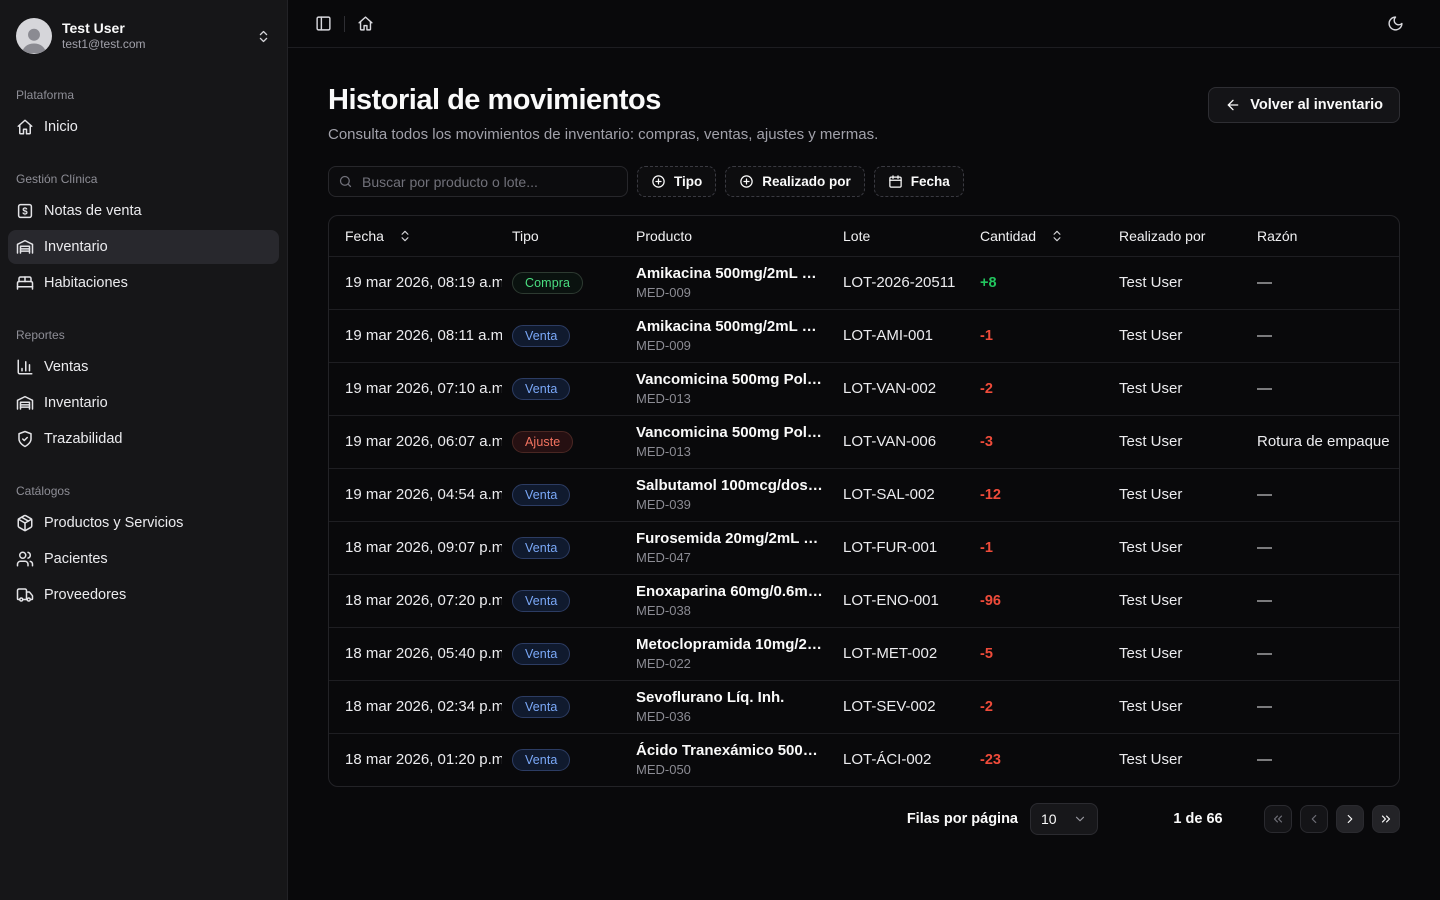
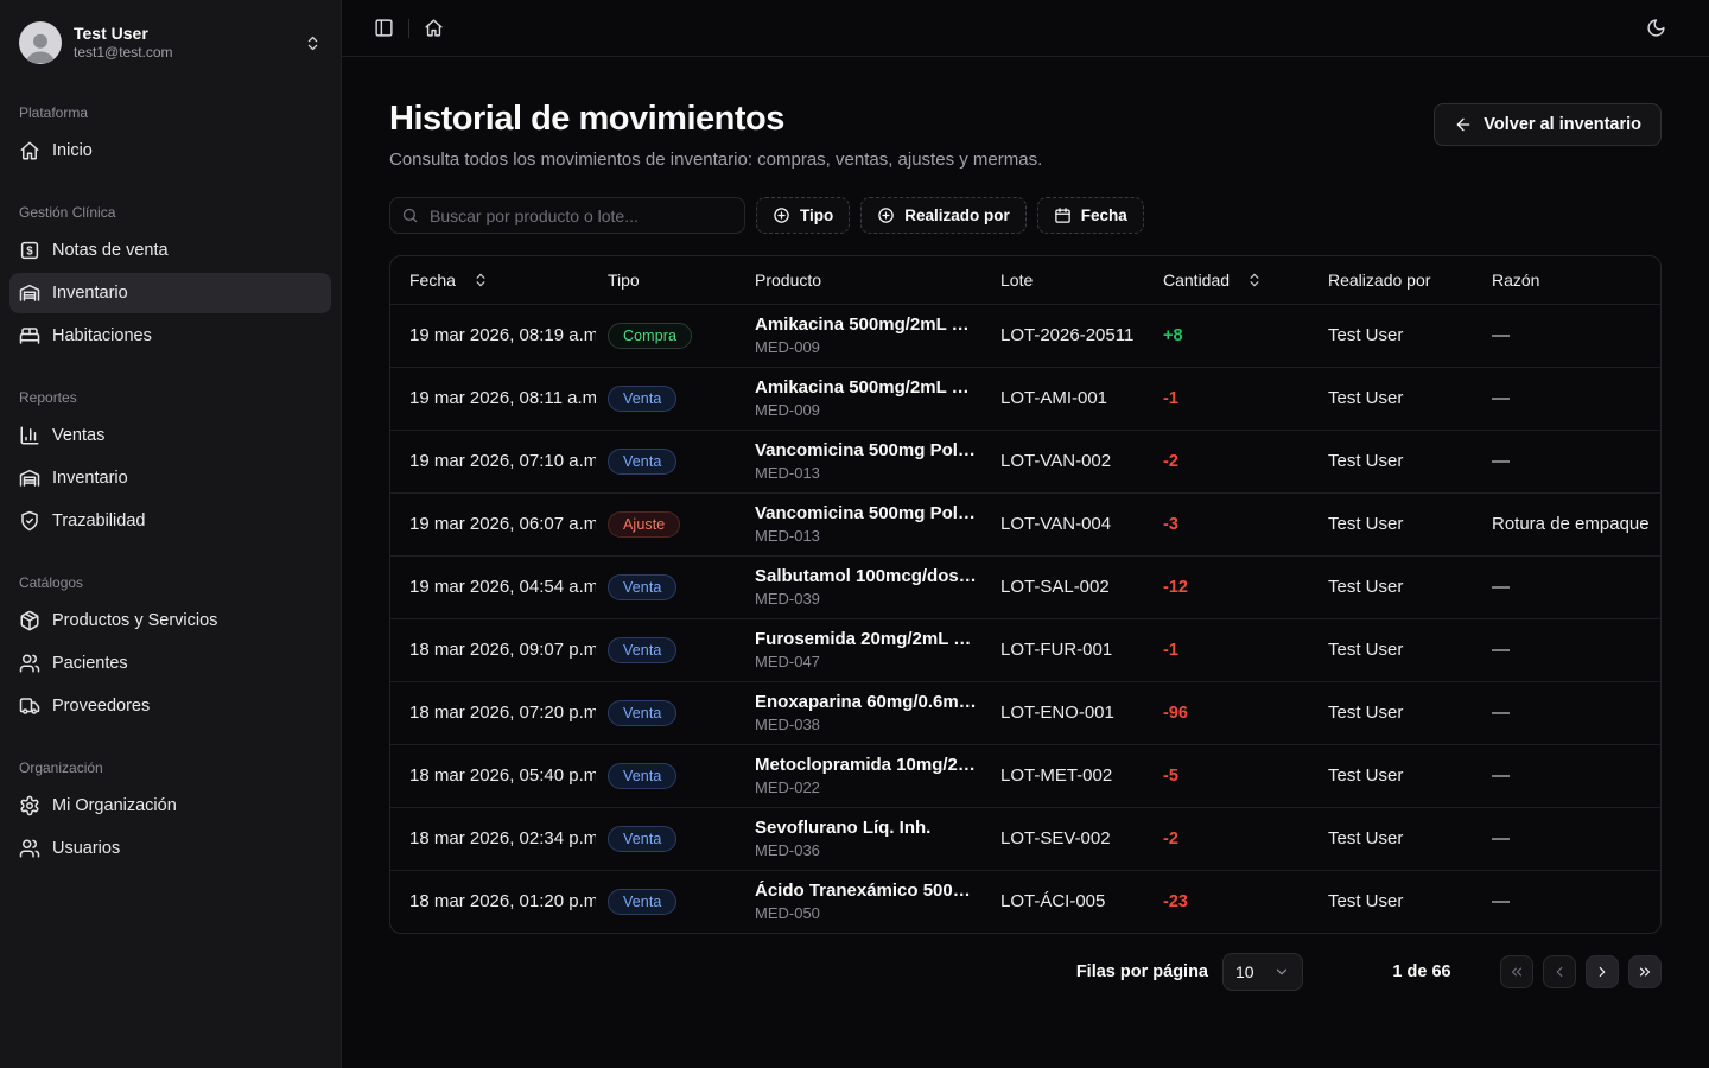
  Test User
  test1@test.com
  Plataforma
  Inicio
  Gestión Clínica
  Notas de venta
  Inventario
  Habitaciones
  Reportes
  Ventas
  Inventario
  Trazabilidad
  Catálogos
  Productos y Servicios
  Pacientes
  Proveedores
+ Organización
+ Mi Organización
+ Usuarios
  Historial de movimientos
  Consulta todos los movimientos de inventario: compras, ventas, ajustes y mermas.
  Volver al inventario
  Buscar por producto o lote...
  Tipo
  Realizado por
  Fecha
  Fecha	Tipo	Producto	Lote	Cantidad	Realizado por	Razón
  19 mar 2026, 08:19 a.m	Compra	Amikacina 500mg/2mL SolMED-009	LOT-2026-20511	+8	Test User	—
  19 mar 2026, 08:11 a.m	Venta	Amikacina 500mg/2mL SolMED-009	LOT-AMI-001	-1	Test User	—
  19 mar 2026, 07:10 a.m	Venta	Vancomicina 500mg PolvoMED-013	LOT-VAN-002	-2	Test User	—
- 19 mar 2026, 06:07 a.m	Ajuste	Vancomicina 500mg PolvoMED-013	LOT-VAN-006	-3	Test User	Rotura de empaque
+ 19 mar 2026, 06:07 a.m	Ajuste	Vancomicina 500mg PolvoMED-013	LOT-VAN-004	-3	Test User	Rotura de empaque
  19 mar 2026, 04:54 a.m	Venta	Salbutamol 100mcg/dosisMED-039	LOT-SAL-002	-12	Test User	—
  18 mar 2026, 09:07 p.m	Venta	Furosemida 20mg/2mL SoMED-047	LOT-FUR-001	-1	Test User	—
  18 mar 2026, 07:20 p.m	Venta	Enoxaparina 60mg/0.6mL .MED-038	LOT-ENO-001	-96	Test User	—
  18 mar 2026, 05:40 p.m	Venta	Metoclopramida 10mg/2mMED-022	LOT-MET-002	-5	Test User	—
  18 mar 2026, 02:34 p.m	Venta	Sevoflurano Líq. Inh.MED-036	LOT-SEV-002	-2	Test User	—
- 18 mar 2026, 01:20 p.m	Venta	Ácido Tranexámico 500mgMED-050	LOT-ÁCI-002	-23	Test User	—
+ 18 mar 2026, 01:20 p.m	Venta	Ácido Tranexámico 500mgMED-050	LOT-ÁCI-005	-23	Test User	—
  Filas por página
  10
  1 de 66
